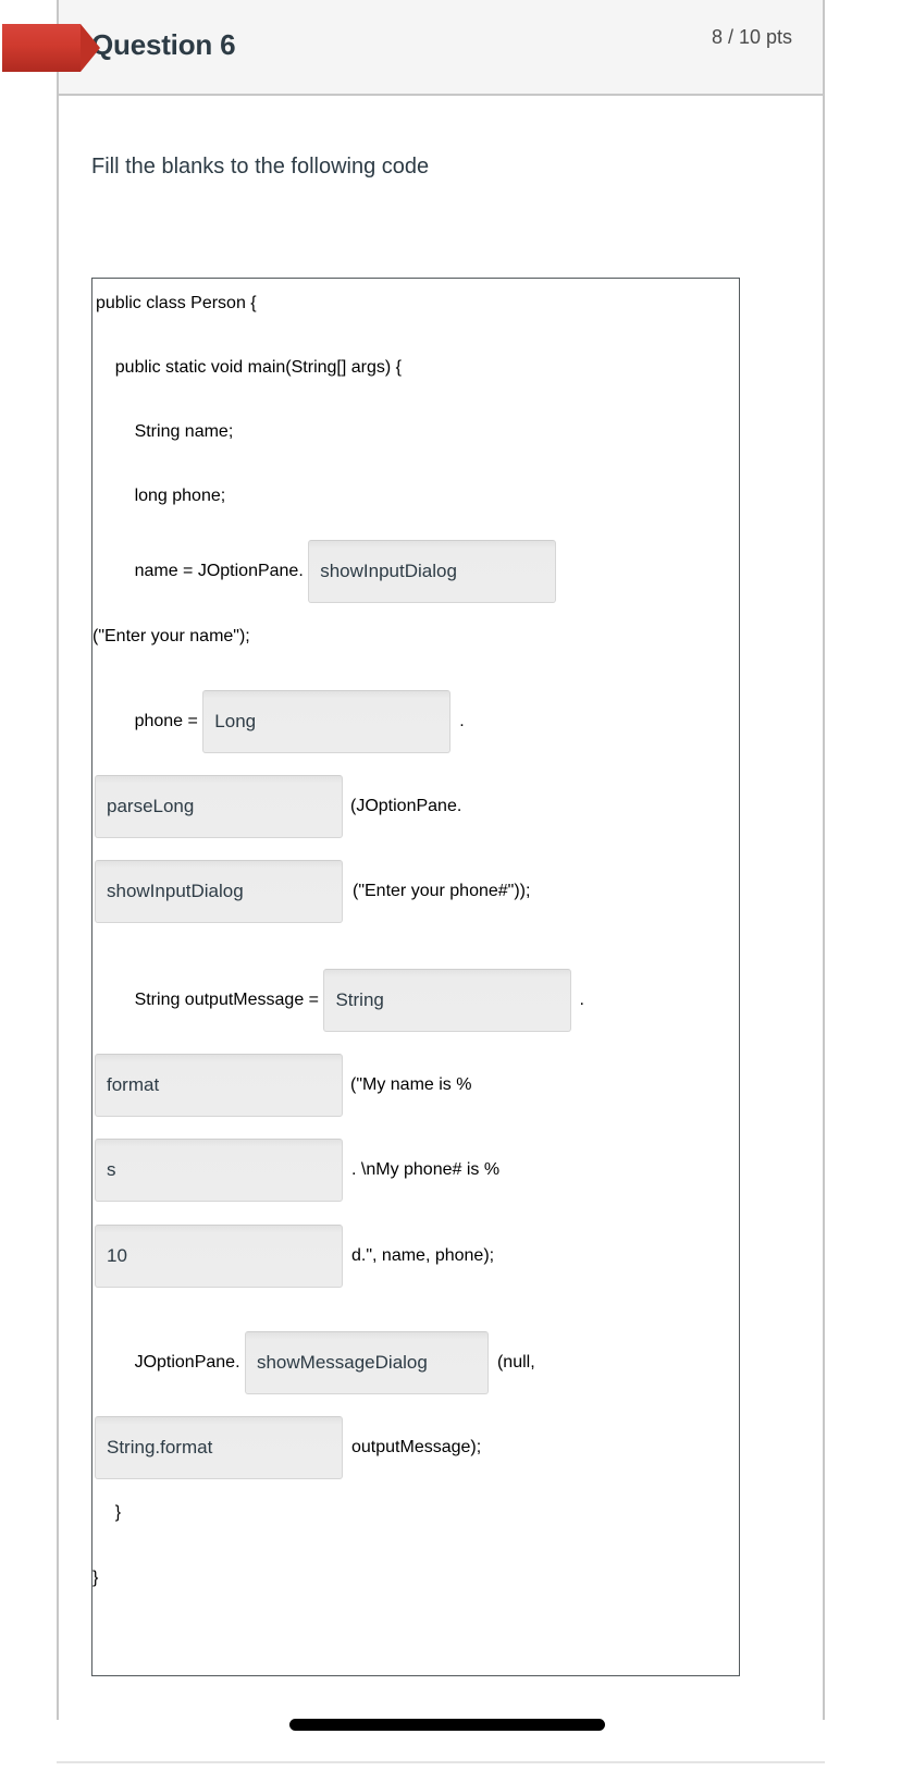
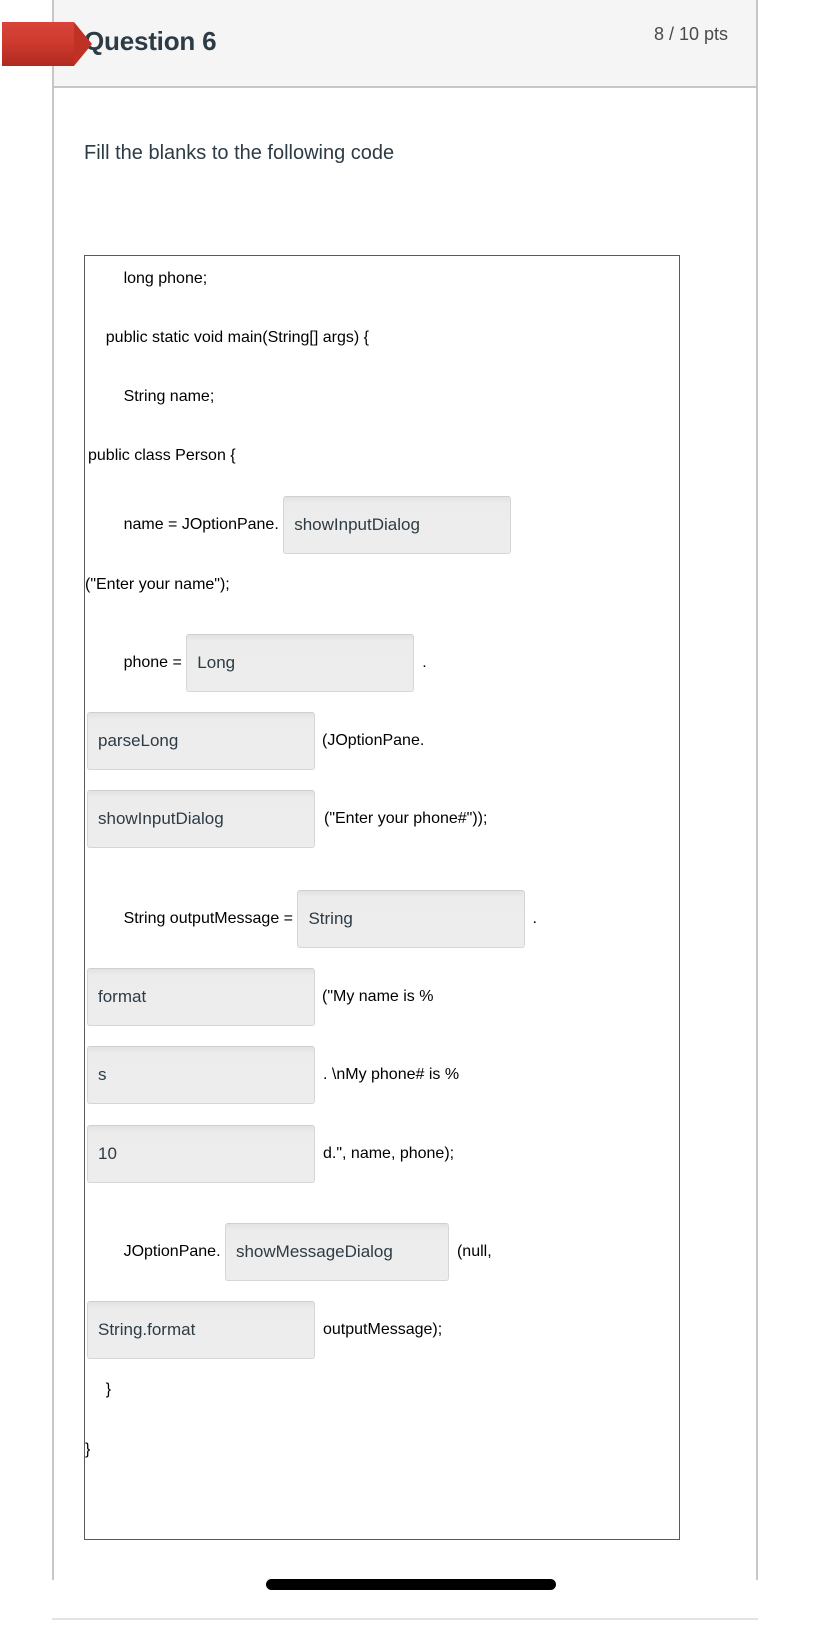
  Question 6
  8 / 10 pts
  Fill the blanks to the following code
- public class Person {
+ long phone;
  public static void main(String[] args) {
  String name;
- long phone;
+ public class Person {
  name = JOptionPane. showInputDialog
  ("Enter your name");
  phone = Long .
  parseLong (JOptionPane.
  showInputDialog ("Enter your phone#"));
  String outputMessage = String .
  format ("My name is %
  s . \nMy phone# is %
  10 d.", name, phone);
  JOptionPane. showMessageDialog (null,
  String.format outputMessage);
  }
  }
